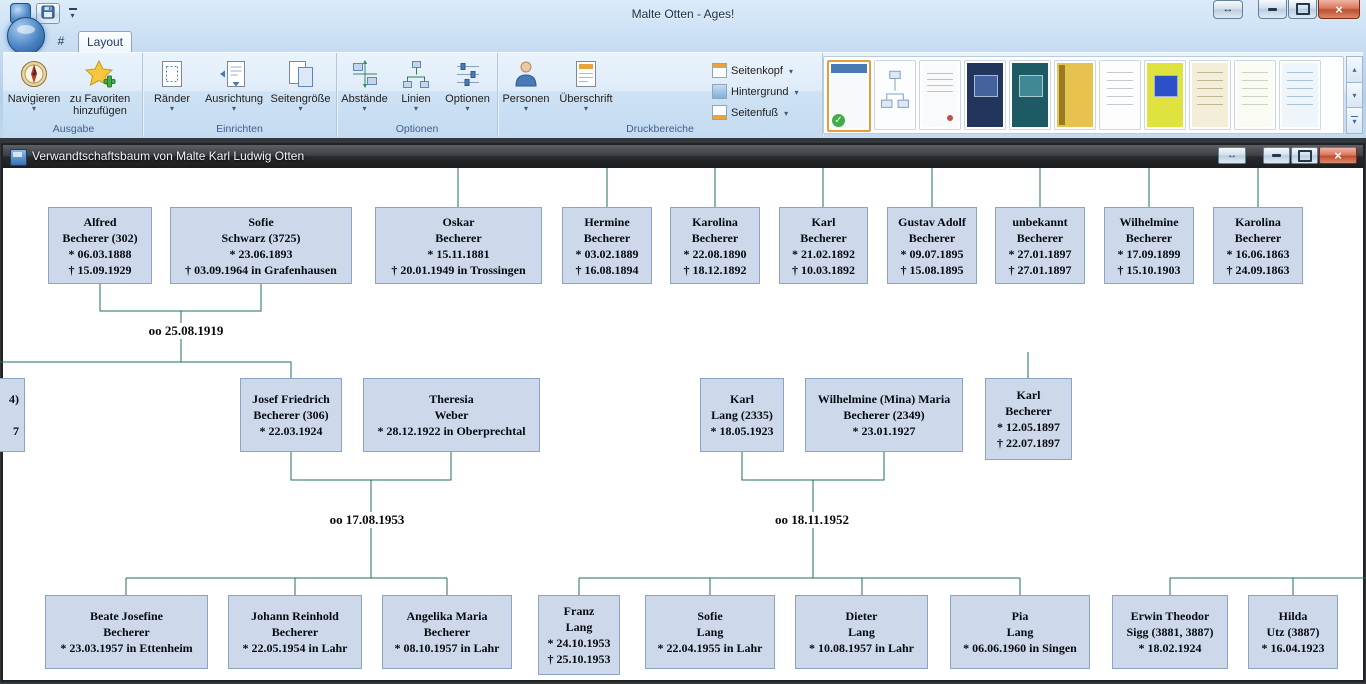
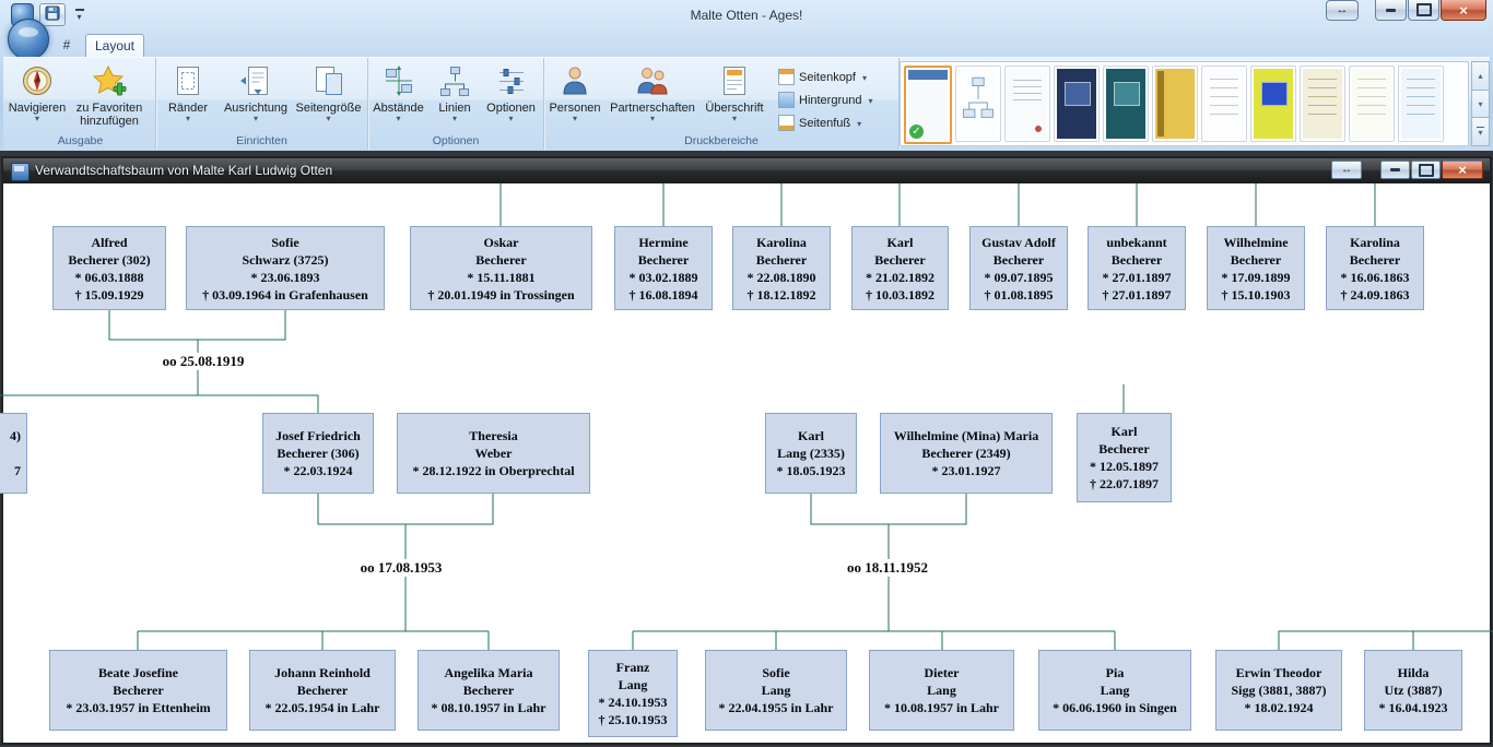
  Malte Otten - Ages!
  #
  Layout
  Navigieren
  zu Favoriten hinzufügen
  Ausgabe
  Ränder
  Ausrichtung
  Seitengröße
  Einrichten
  Abstände
  Linien
  Optionen
  Optionen
  Personen
+ Partnerschaften
  Überschrift
  Seitenkopf
  Hintergrund
  Seitenfuß
  Druckbereiche
  ✓
  Verwandtschaftsbaum von Malte Karl Ludwig Otten
  Alfred
  Becherer (302)
  * 06.03.1888
  † 15.09.1929
  Sofie
  Schwarz (3725)
  * 23.06.1893
  † 03.09.1964 in Grafenhausen
  Oskar
  Becherer
  * 15.11.1881
  † 20.01.1949 in Trossingen
  Hermine
  Becherer
  * 03.02.1889
  † 16.08.1894
  Karolina
  Becherer
  * 22.08.1890
  † 18.12.1892
  Karl
  Becherer
  * 21.02.1892
  † 10.03.1892
  Gustav Adolf
  Becherer
  * 09.07.1895
- † 15.08.1895
+ † 01.08.1895
  unbekannt
  Becherer
  * 27.01.1897
  † 27.01.1897
  Wilhelmine
  Becherer
  * 17.09.1899
  † 15.10.1903
  Karolina
  Becherer
  * 16.06.1863
  † 24.09.1863
  4)
  7
  Josef Friedrich
  Becherer (306)
  * 22.03.1924
  Theresia
  Weber
  * 28.12.1922 in Oberprechtal
  Karl
  Lang (2335)
  * 18.05.1923
  Wilhelmine (Mina) Maria
  Becherer (2349)
  * 23.01.1927
  Karl
  Becherer
  * 12.05.1897
  † 22.07.1897
  Beate Josefine
  Becherer
  * 23.03.1957 in Ettenheim
  Johann Reinhold
  Becherer
  * 22.05.1954 in Lahr
  Angelika Maria
  Becherer
  * 08.10.1957 in Lahr
  Franz
  Lang
  * 24.10.1953
  † 25.10.1953
  Sofie
  Lang
  * 22.04.1955 in Lahr
  Dieter
  Lang
  * 10.08.1957 in Lahr
  Pia
  Lang
  * 06.06.1960 in Singen
  Erwin Theodor
  Sigg (3881, 3887)
  * 18.02.1924
  Hilda
  Utz (3887)
  * 16.04.1923
  oo 25.08.1919
  oo 17.08.1953
  oo 18.11.1952
